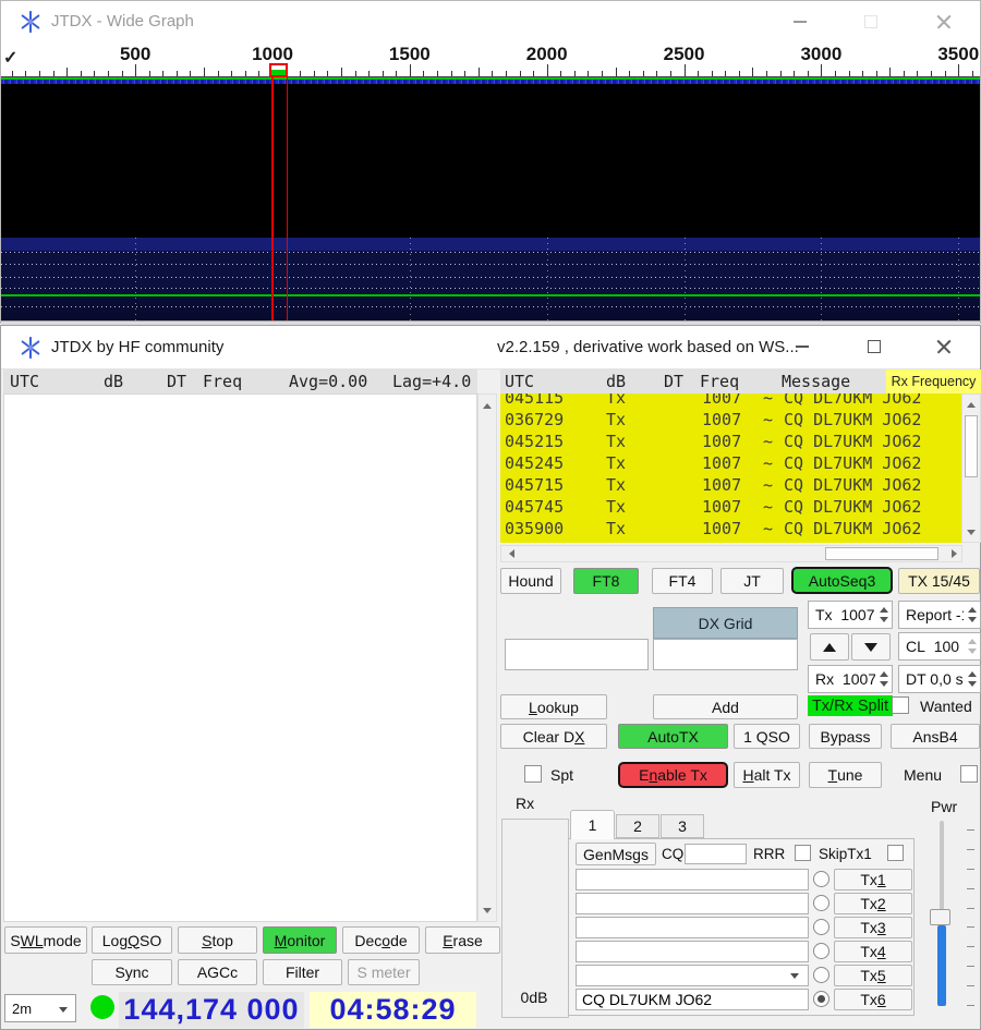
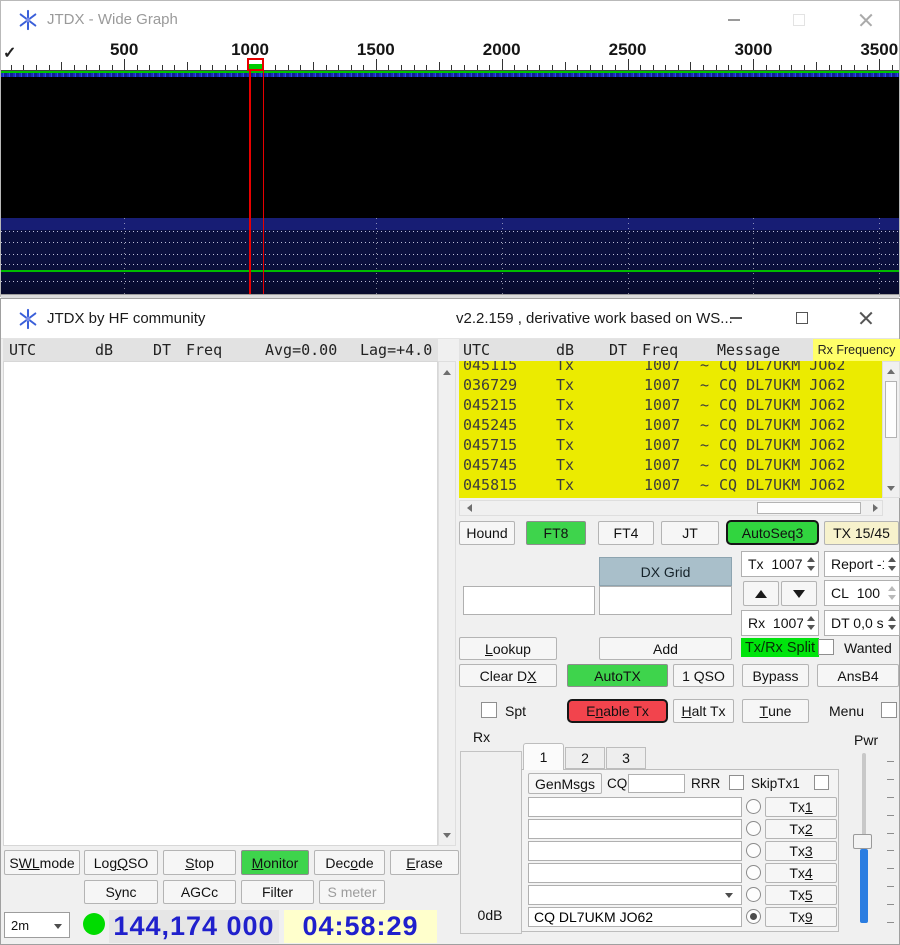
  JTDX - Wide Graph
  ✓
  500
  1000
  1500
  2000
  2500
  3000
  3500
  JTDX by HF community
  v2.2.159 , derivative work based on WS..
  UTC
  dB
  DT
  Freq
  Avg=0.00
  Lag=+4.0
  UTC
  dB
  DT
  Freq
  Message
  Rx Frequency
  045115
  Tx
  1007
  ~
  CQ DL7UKM JO62
  036729
  Tx
  1007
  ~
  CQ DL7UKM JO62
  045215
  Tx
  1007
  ~
  CQ DL7UKM JO62
  045245
  Tx
  1007
  ~
  CQ DL7UKM JO62
  045715
  Tx
  1007
  ~
  CQ DL7UKM JO62
  045745
  Tx
  1007
  ~
  CQ DL7UKM JO62
- 035900
+ 045815
  Tx
  1007
  ~
  CQ DL7UKM JO62
  Hound
  FT8
  FT4
  JT
  AutoSeq3
  TX 15/45
  DX Grid
  Tx 1007
  Report -
  CL 100
  Rx 1007
  DT 0,0 s
  L
  ookup
  Add
  Tx/Rx Split
  Wanted
  Clear D
  X
  AutoTX
  1 QSO
  Bypass
  AnsB4
  Spt
  E
  n
  able Tx
  H
  alt Tx
  T
  une
  Menu
  Rx
  0dB
  1
  2
  3
  GenMsgs
  CQ
  RRR
  SkipTx1
  Tx
  1
  Tx
  2
  Tx
  3
  Tx
  4
  Tx
  5
  CQ DL7UKM JO62
  Tx
- 6
+ 9
  Pwr
  S
  WL
  mode
  Log
  Q
  SO
  S
  top
  M
  onitor
  Dec
  o
  de
  E
  rase
  Sync
  AGCc
  Filter
  S meter
  2m
  144,174 000
  04:58:29
